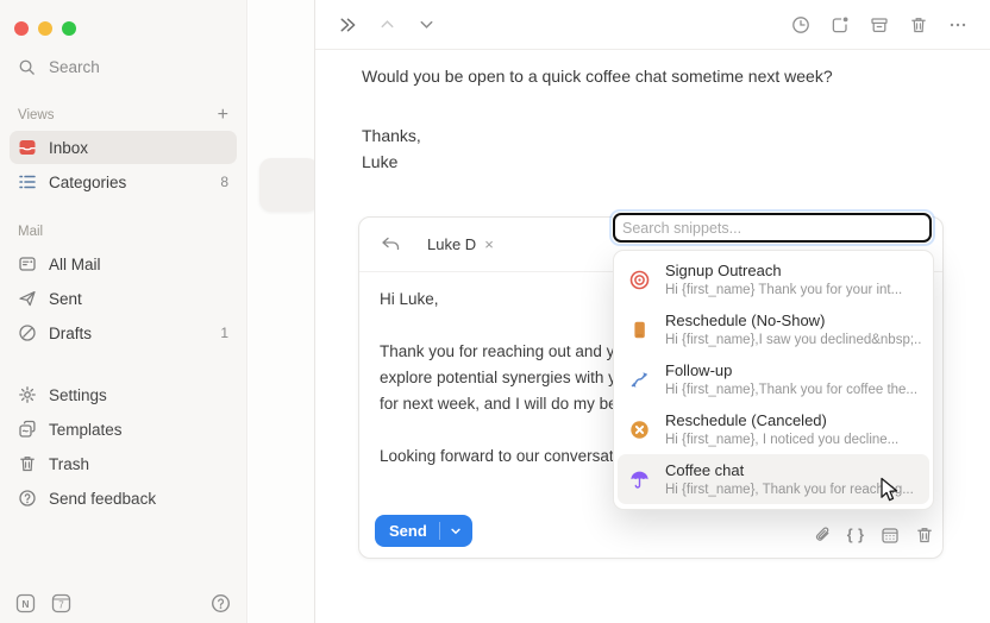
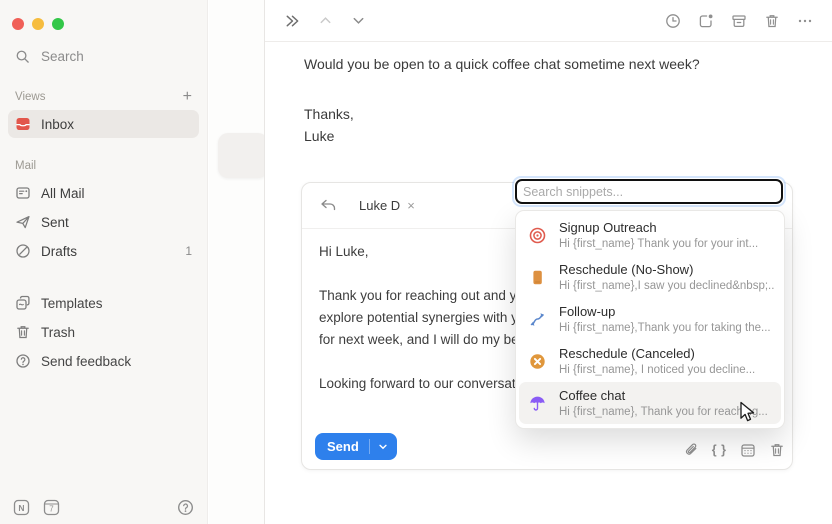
  Search
  Views
  +
  Inbox
- Categories
- 8
  Mail
  All Mail
  Sent
  Drafts
  1
- Settings
  Templates
  Trash
  Send feedback
  N
  7
  Would you be open to a quick coffee chat sometime next week?
  Thanks,
  Luke
  Luke D
  ×
  Hi Luke,
  Thank you for reaching out and y
  explore potential synergies with
  for next week, and I will do my b
  Looking forward to our conversat
  Send
  { }
  Search snippets...
  Signup Outreach
  Hi {first_name} Thank you for your int...
  Reschedule (No-Show)
  Hi {first_name},I saw you declined&nbsp;..
  Follow-up
- Hi {first_name},Thank you for coffee the...
+ Hi {first_name},Thank you for taking the...
  Reschedule (Canceled)
  Hi {first_name}, I noticed you decline...
  Coffee chat
  Hi {first_name}, Thank you for reachg...
